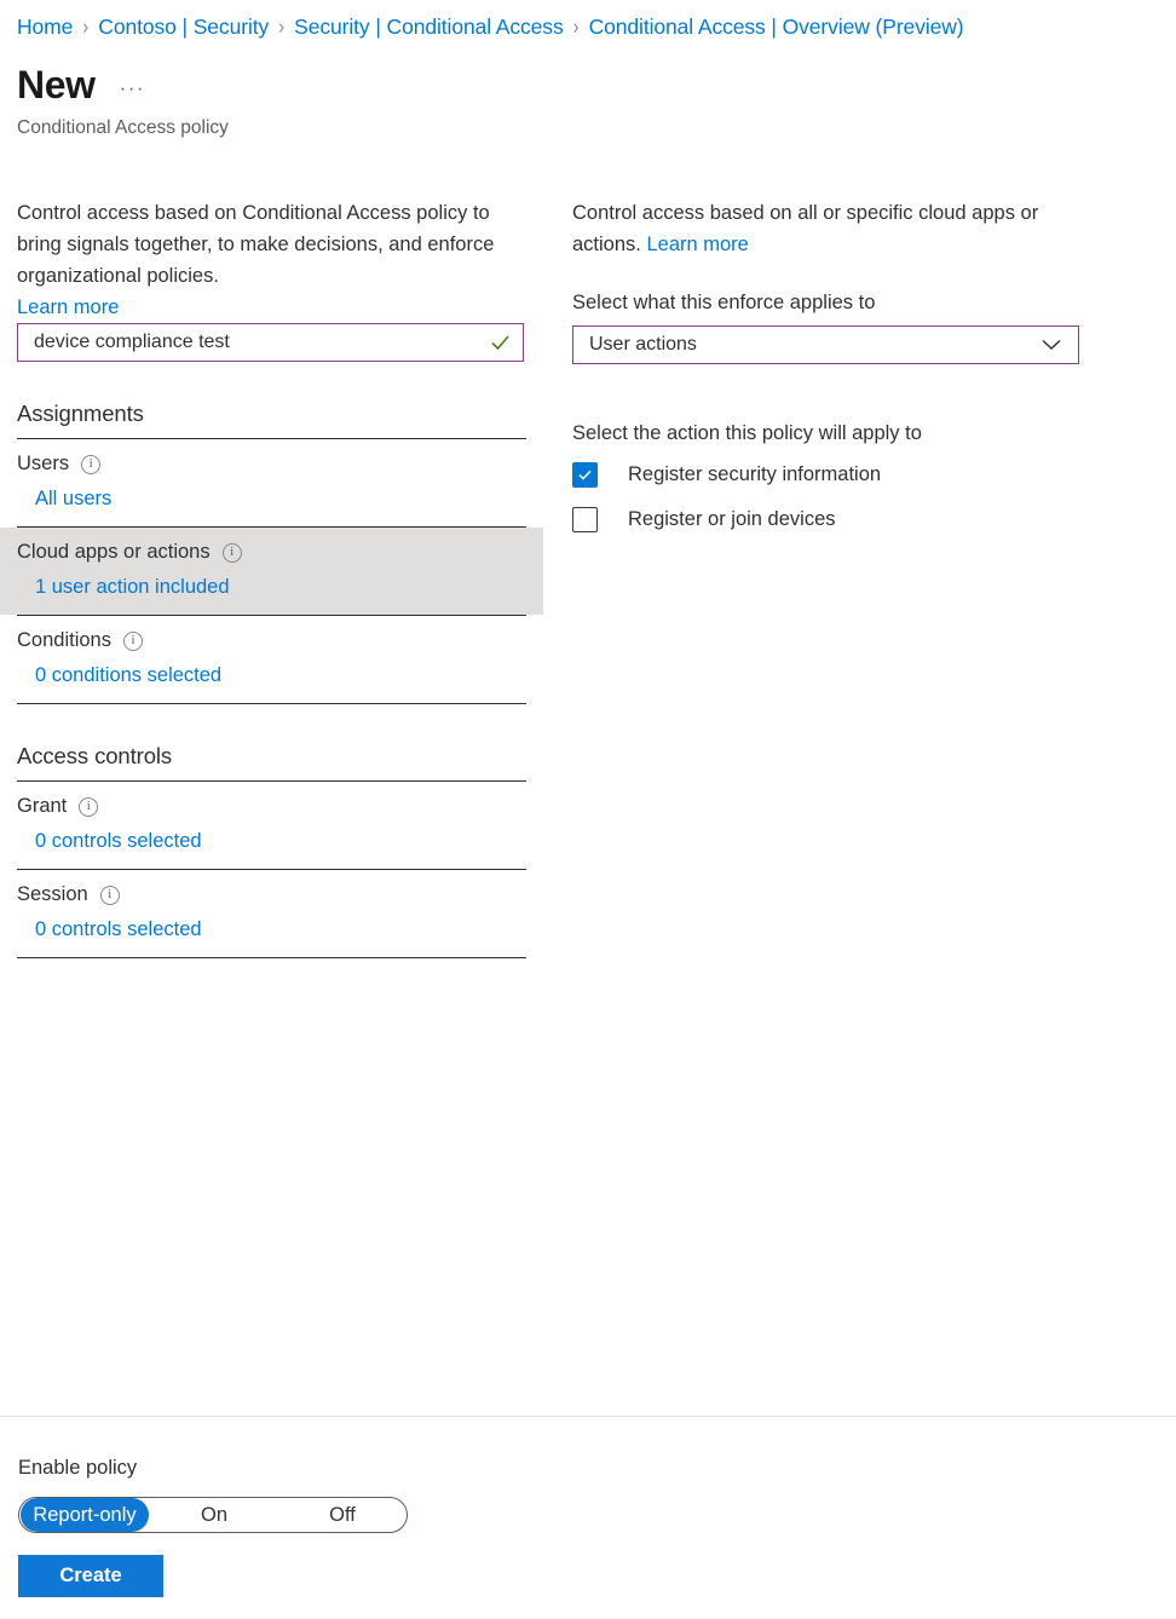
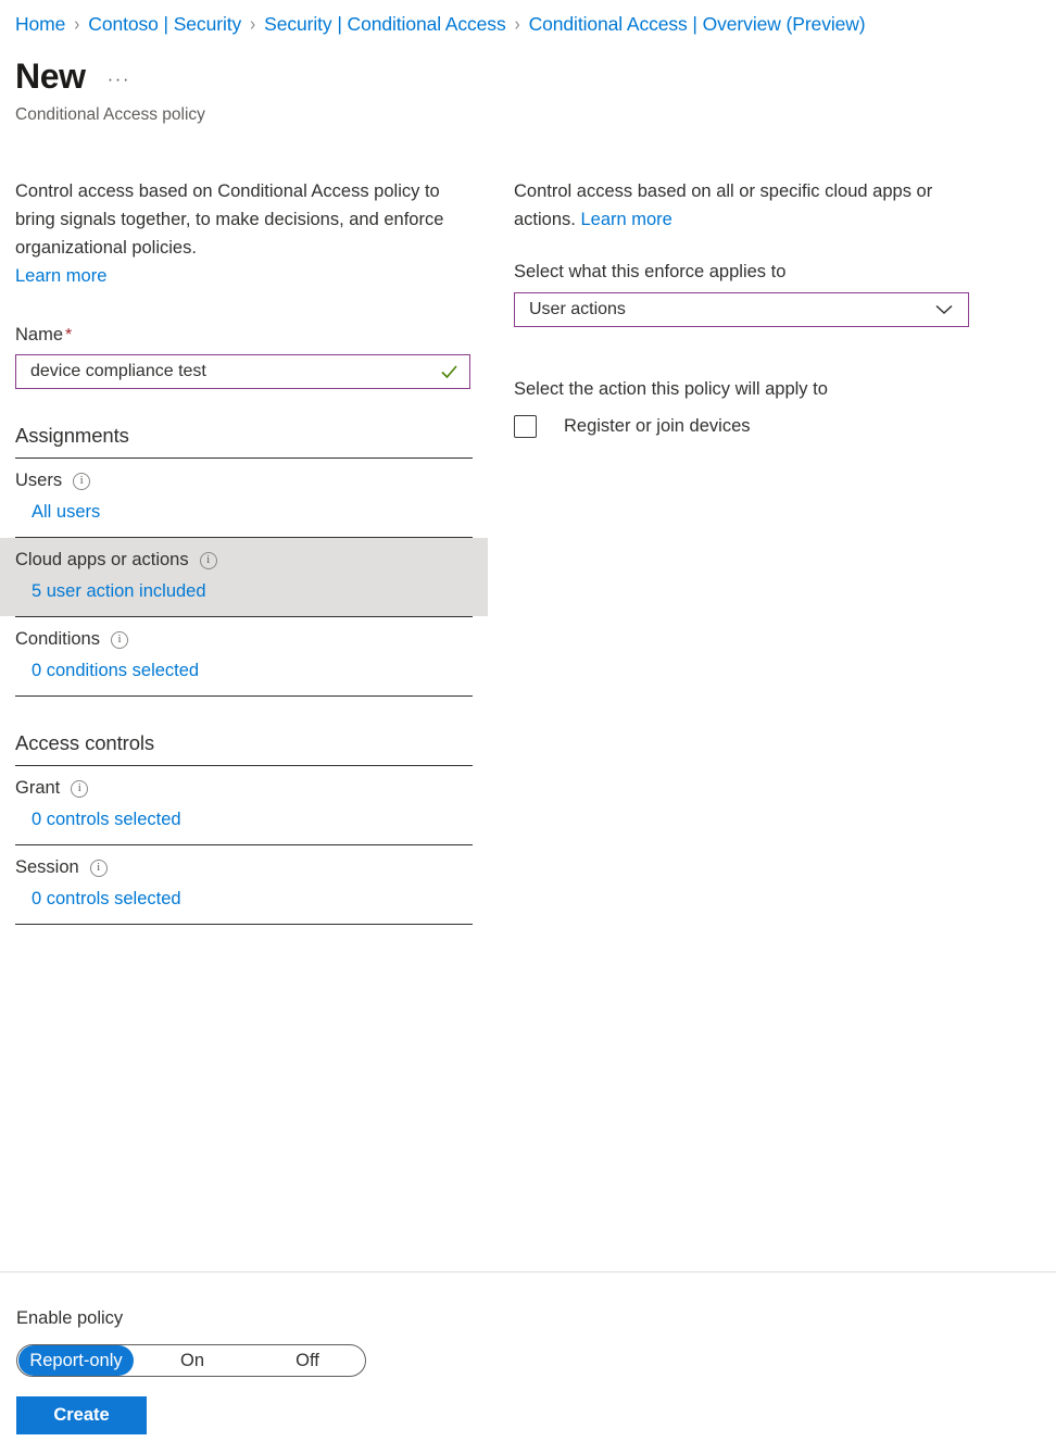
  Home
  ›
  Contoso | Security
  ›
  Security | Conditional Access
  ›
  Conditional Access | Overview (Preview)
  New
  ···
  Conditional Access policy
  Control access based on Conditional Access policy to bring signals together, to make decisions, and enforce organizational policies.
  Learn more
+ Name*
  device compliance test
  Assignments
  Users
  i
  All users
  Cloud apps or actions
  i
- 1 user action included
+ 5 user action included
  Conditions
  i
  0 conditions selected
  Access controls
  Grant
  i
  0 controls selected
  Session
  i
  0 controls selected
  Control access based on all or specific cloud apps or actions. Learn more
  Select what this enforce applies to
  User actions
  Select the action this policy will apply to
- Register security information
  Register or join devices
  Enable policy
  Report-only
  On
  Off
  Create
